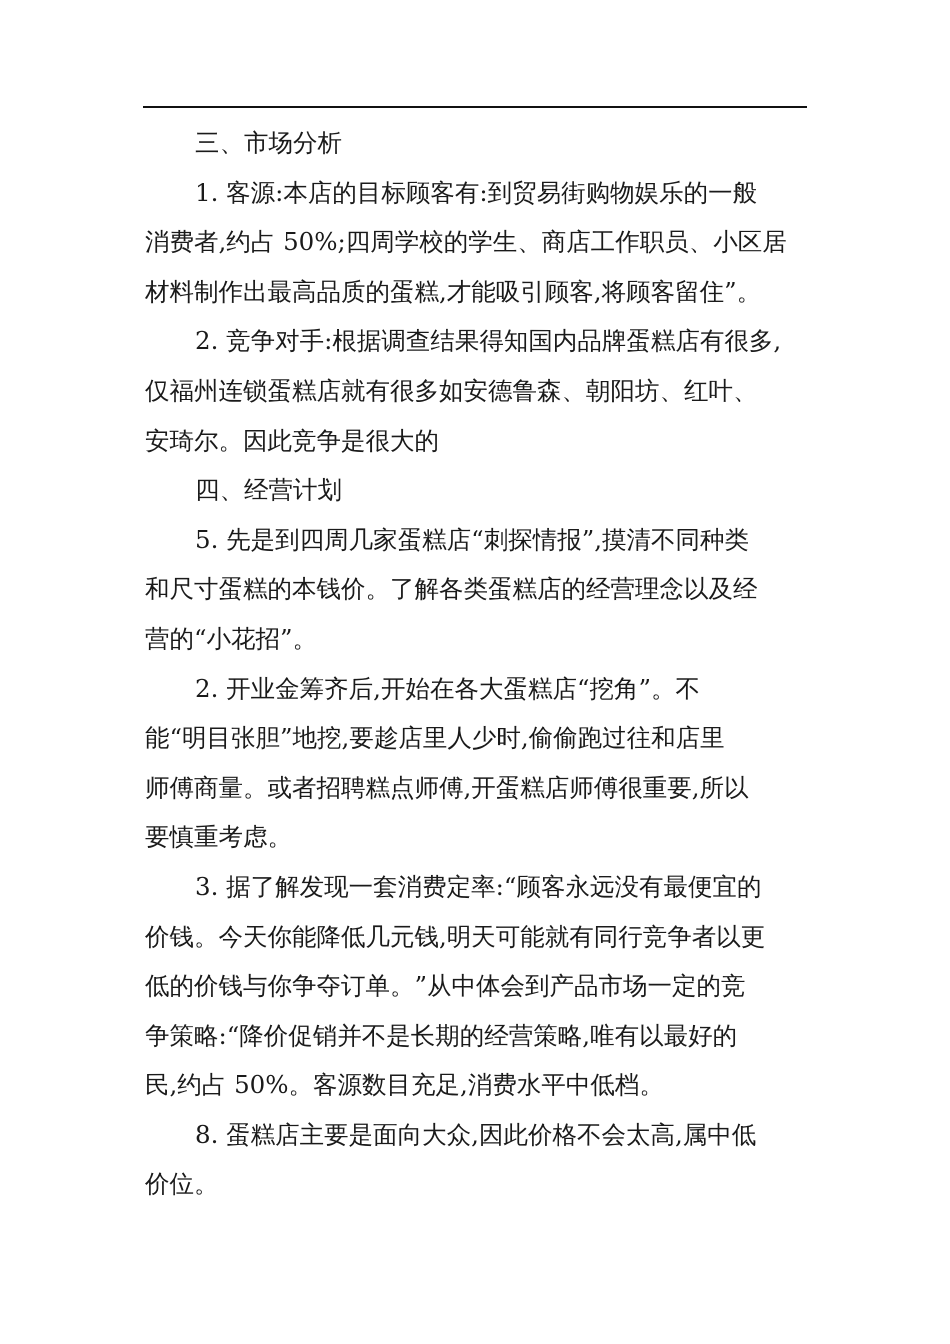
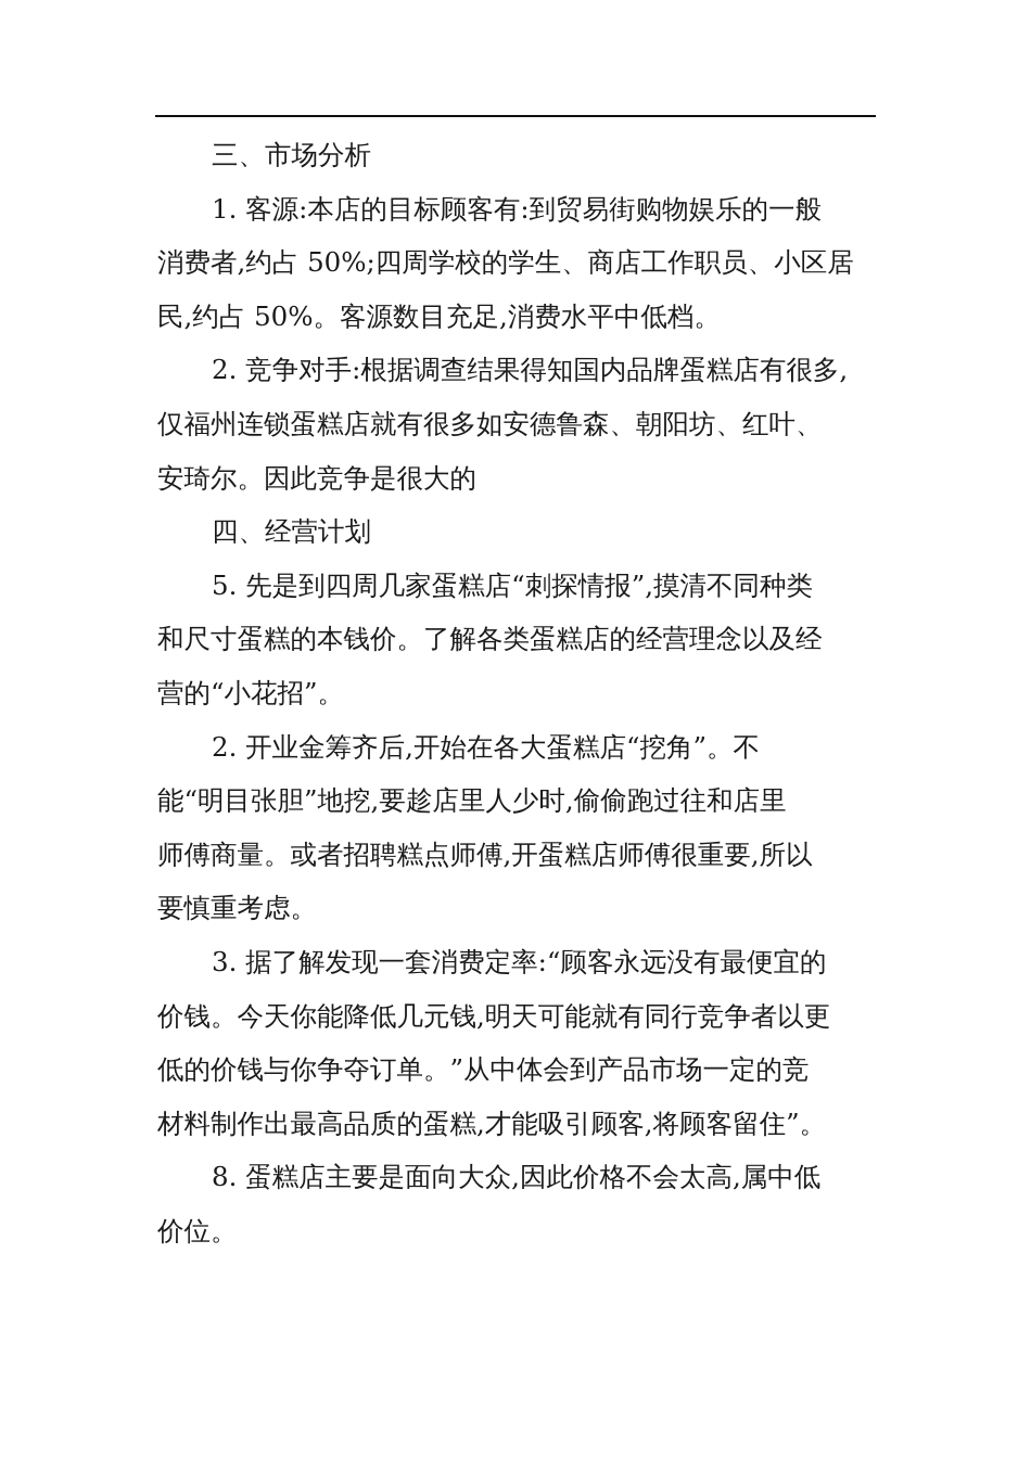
  三、市场分析
  1. 客源:本店的目标顾客有:到贸易街购物娱乐的一般
  消费者,约占 50%;四周学校的学生、商店工作职员、小区居
- 材料制作出最高品质的蛋糕,才能吸引顾客,将顾客留住”。
+ 民,约占 50%。客源数目充足,消费水平中低档。
  2. 竞争对手:根据调查结果得知国内品牌蛋糕店有很多,
  仅福州连锁蛋糕店就有很多如安德鲁森、朝阳坊、红叶、
  安琦尔。因此竞争是很大的
  四、经营计划
  5. 先是到四周几家蛋糕店“刺探情报”,摸清不同种类
  和尺寸蛋糕的本钱价。了解各类蛋糕店的经营理念以及经
  营的“小花招”。
  2. 开业金筹齐后,开始在各大蛋糕店“挖角”。不
  能“明目张胆”地挖,要趁店里人少时,偷偷跑过往和店里
  师傅商量。或者招聘糕点师傅,开蛋糕店师傅很重要,所以
  要慎重考虑。
  3. 据了解发现一套消费定率:“顾客永远没有最便宜的
  价钱。今天你能降低几元钱,明天可能就有同行竞争者以更
  低的价钱与你争夺订单。”从中体会到产品市场一定的竞
- 争策略:“降价促销并不是长期的经营策略,唯有以最好的
- 民,约占 50%。客源数目充足,消费水平中低档。
+ 材料制作出最高品质的蛋糕,才能吸引顾客,将顾客留住”。
  8. 蛋糕店主要是面向大众,因此价格不会太高,属中低
  价位。
